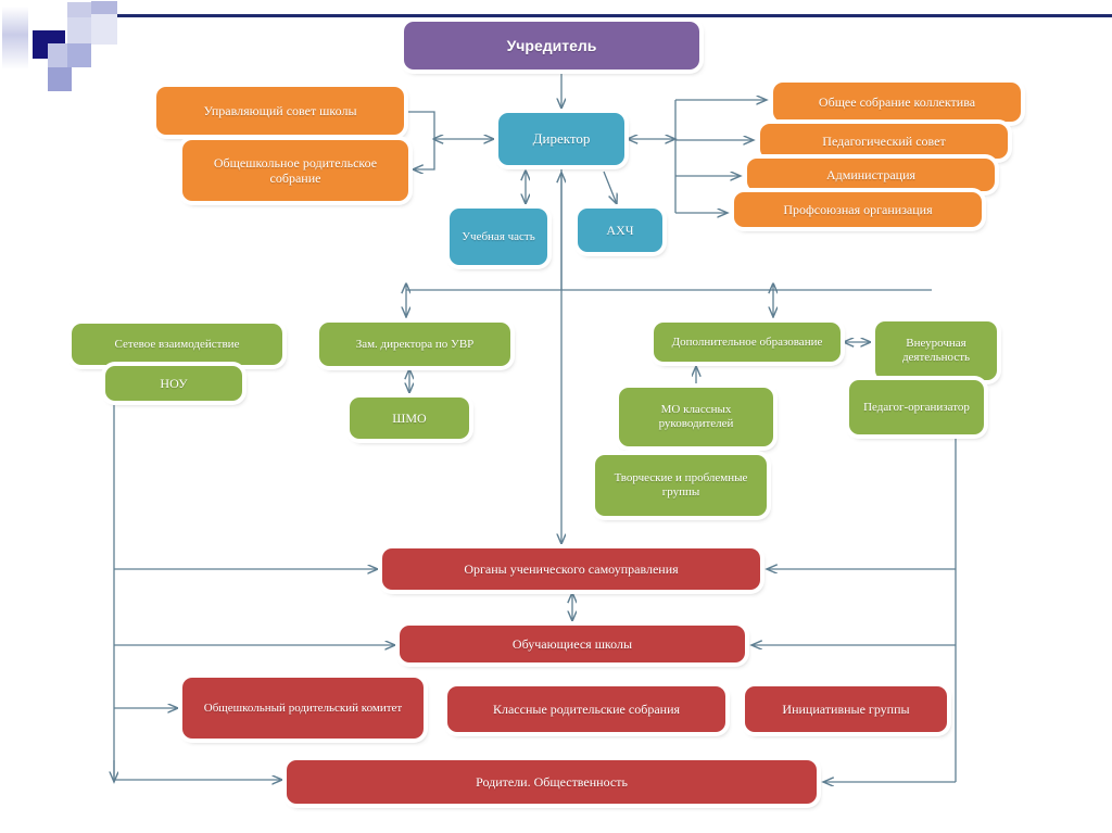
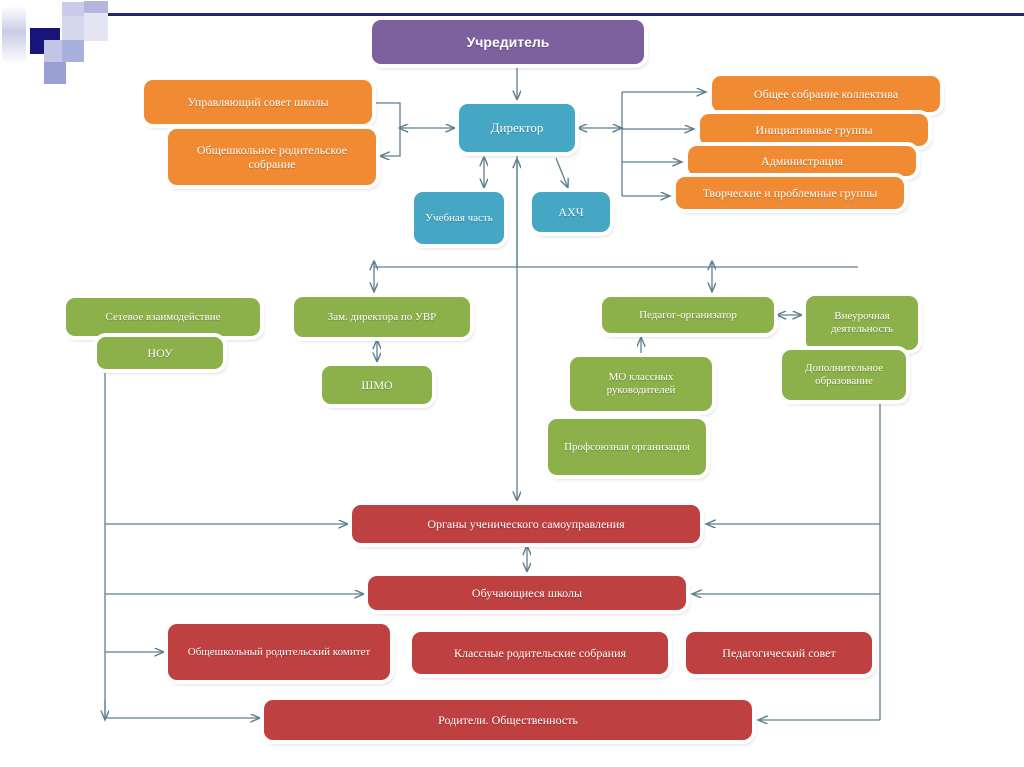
  Учредитель
  Директор
  Управляющий совет школы
  Общешкольное родительское собрание
  Общее собрание коллектива
- Педагогический совет
+ Инициативные группы
  Администрация
- Профсоюзная организация
+ Творческие и проблемные группы
  Учебная часть
  АХЧ
  Сетевое взаимодействие
  НОУ
  Зам. директора по УВР
  ШМО
- Дополнительное образование
+ Педагог-организатор
  Внеурочная деятельность
- Педагог-организатор
+ Дополнительное образование
  МО классных руководителей
- Творческие и проблемные группы
+ Профсоюзная организация
  Органы ученического самоуправления
  Обучающиеся школы
  Общешкольный родительский комитет
  Классные родительские собрания
- Инициативные группы
+ Педагогический совет
  Родители. Общественность
